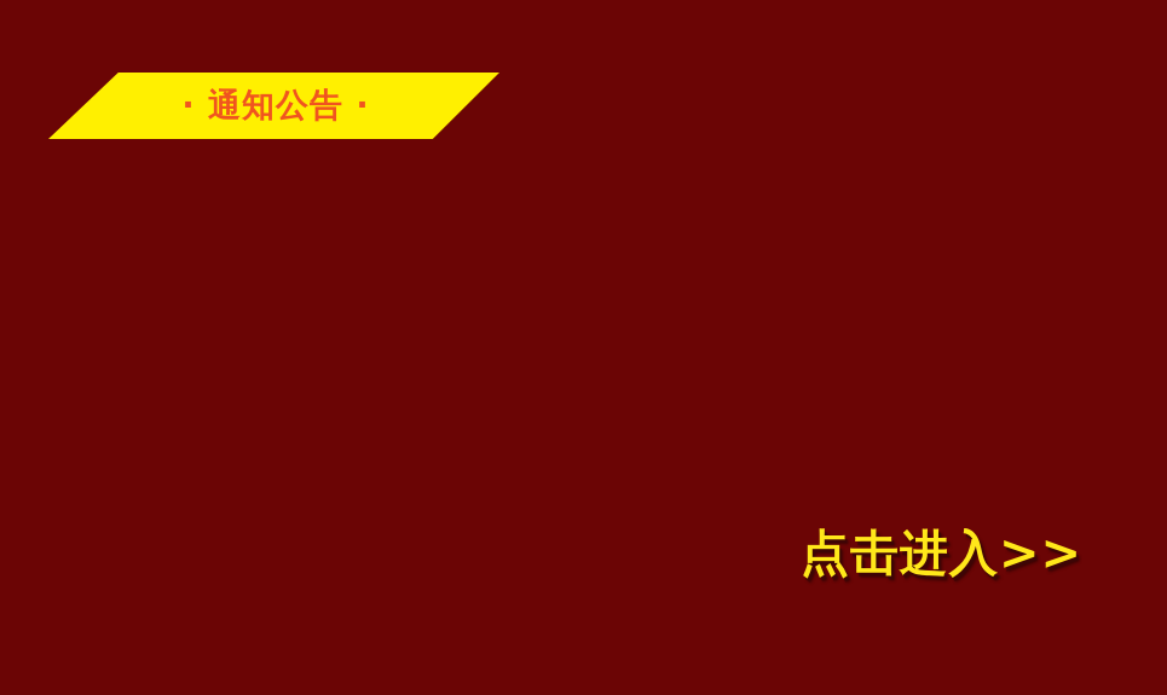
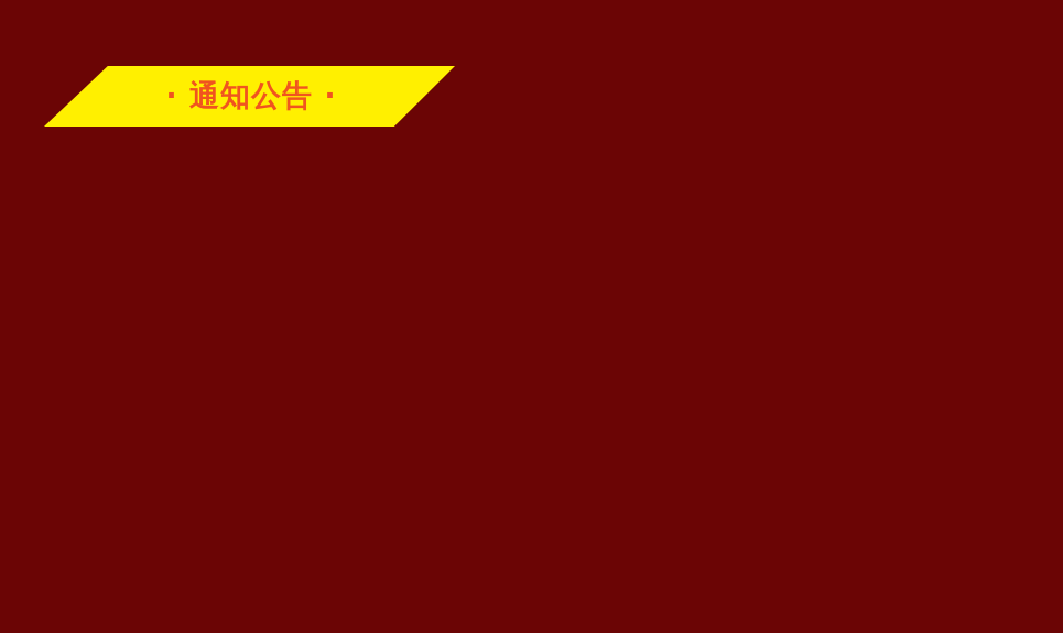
  · 通知公告 ·
- 点击进入>>
